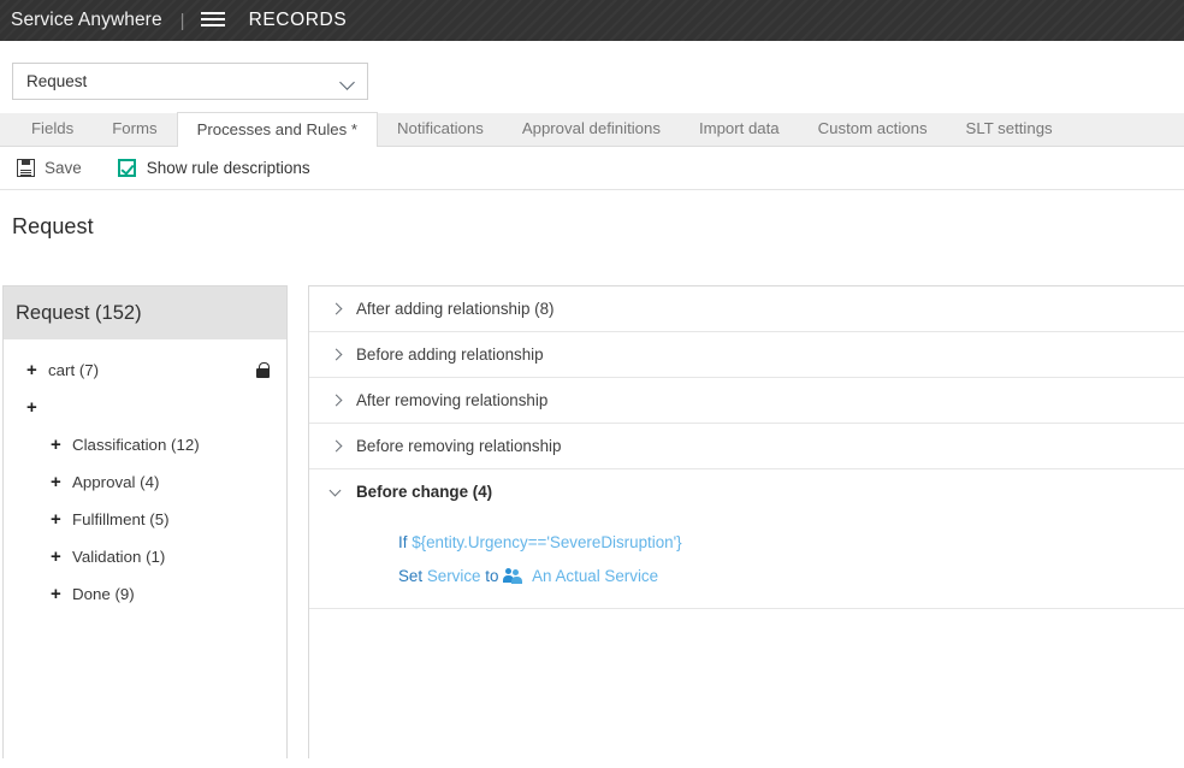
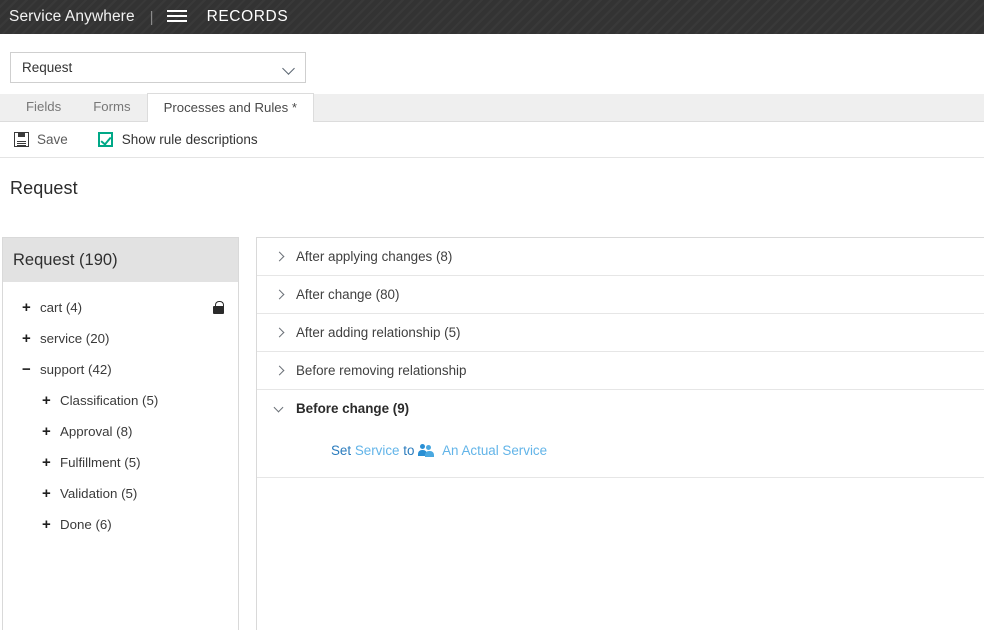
  Service Anywhere
  |
  RECORDS
  Request
  Fields
  Forms
  Processes and Rules *
- Notifications
- Approval definitions
- Import data
- Custom actions
- SLT settings
  Save
  Show rule descriptions
  Request
- Request (152)
+ Request (190)
  +
- cart (7)
+ cart (4)
  +
+ service (20)
+ −
+ support (42)
  +
- Classification (12)
+ Classification (5)
  +
- Approval (4)
+ Approval (8)
  +
  Fulfillment (5)
  +
- Validation (1)
+ Validation (5)
  +
- Done (9)
+ Done (6)
+ After applying changes (8)
+ After change (80)
- After adding relationship (8)
+ After adding relationship (5)
- Before adding relationship
- After removing relationship
  Before removing relationship
- Before change (4)
+ Before change (9)
- If ${entity.Urgency=='SevereDisruption'}
  Set Service to An Actual Service
